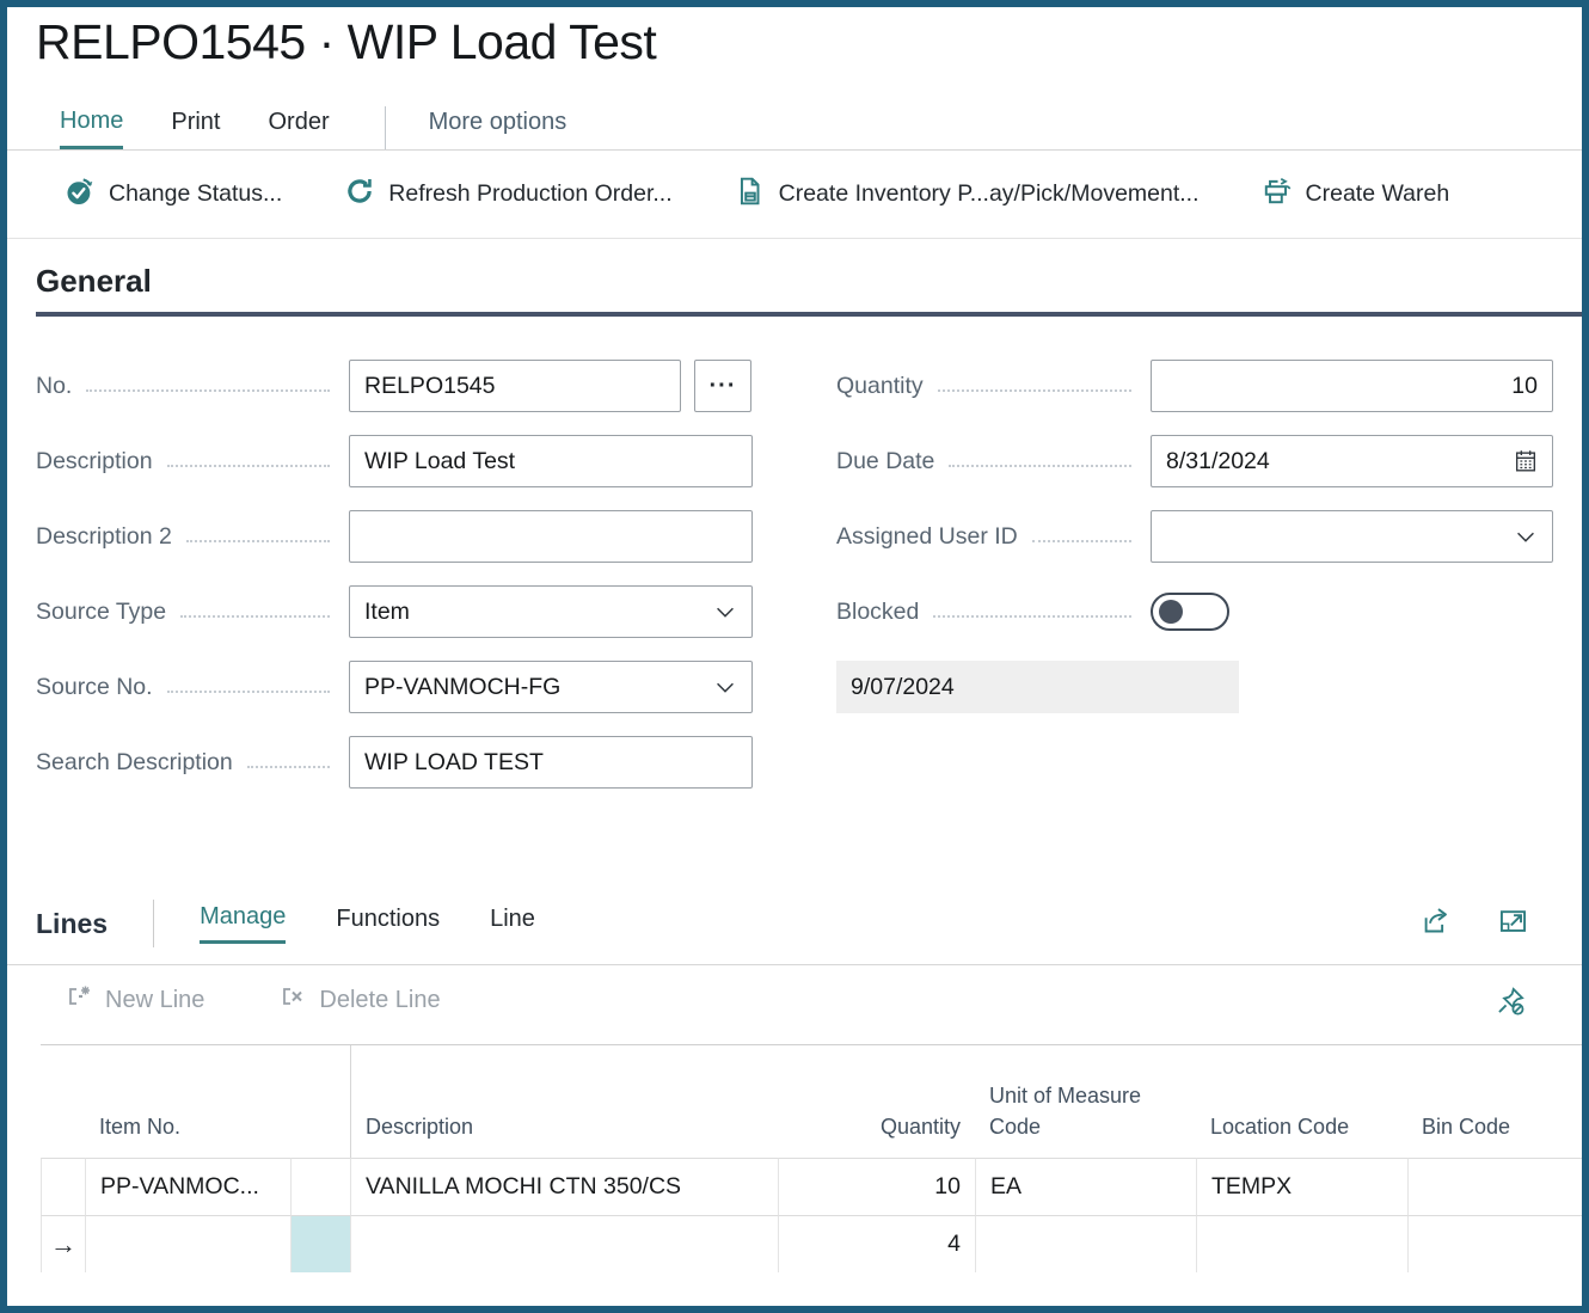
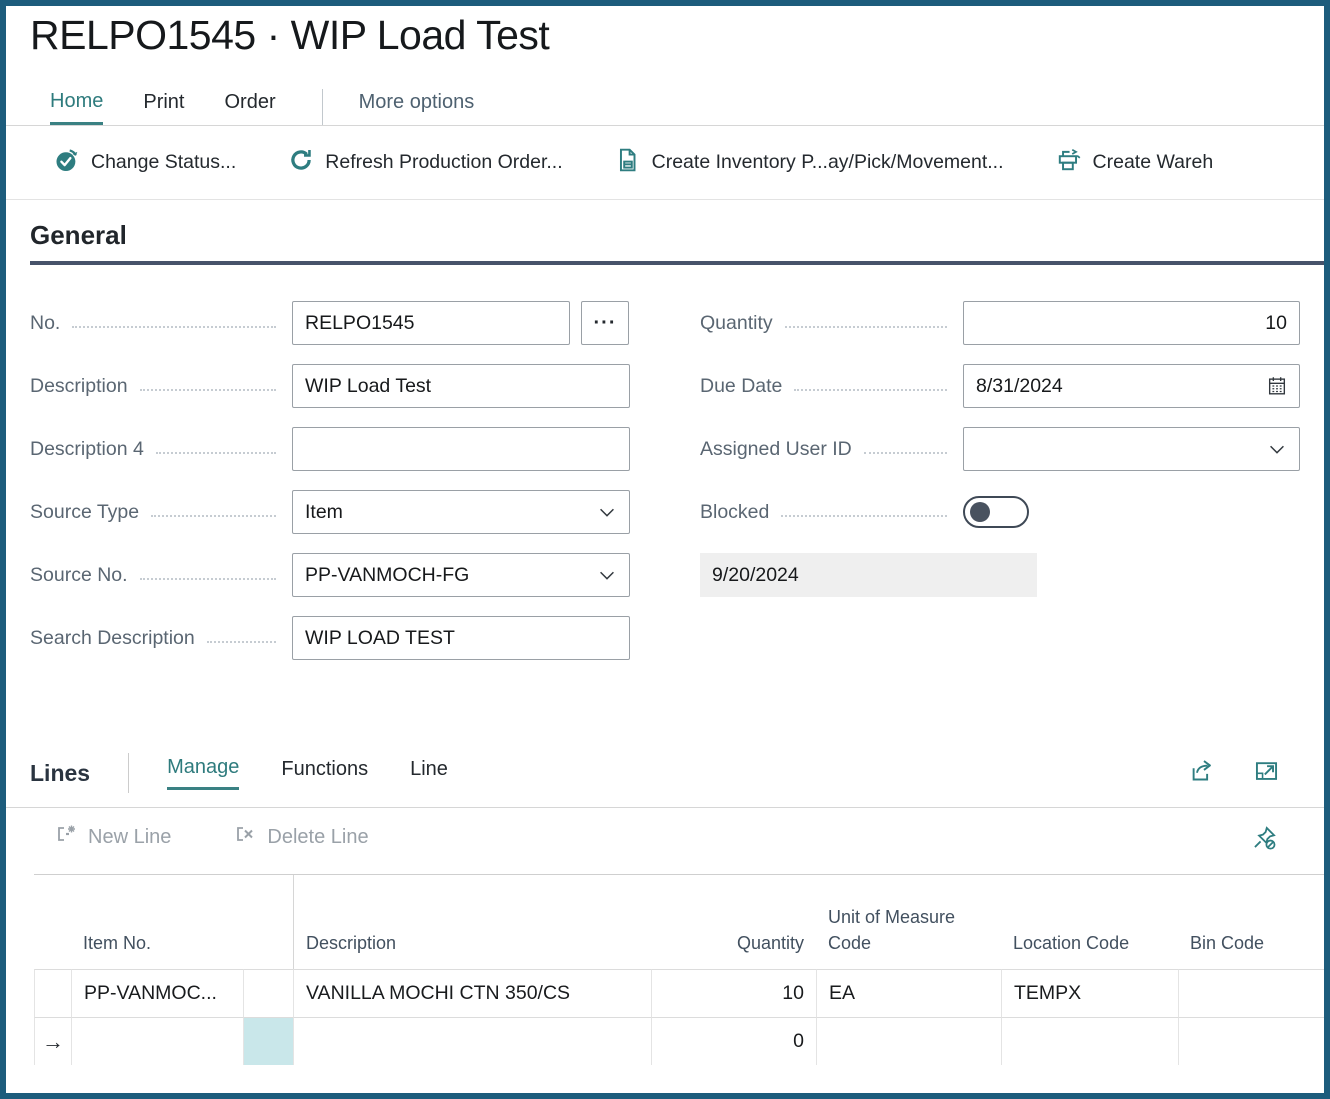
  RELPO1545 · WIP Load Test
  Home
  Print
  Order
  More options
  Change Status...
  Refresh Production Order...
  Create Inventory P...ay/Pick/Movement...
  Create Wareh
  General
  No.
  RELPO1545
  ···
  Description
  WIP Load Test
- Description 2
+ Description 4
  Source Type
  Item
  Source No.
  PP-VANMOCH-FG
  Search Description
  WIP LOAD TEST
  Quantity
  10
  Due Date
  8/31/2024
  Assigned User ID
  Blocked
- 9/07/2024
+ 9/20/2024
  Lines
  Manage
  Functions
  Line
  New Line
  Delete Line
  Item No.
  Description
  Quantity
  Unit of Measure Code
  Location Code
  Bin Code
  PP-VANMOC...
  VANILLA MOCHI CTN 350/CS
  10
  EA
  TEMPX
  →
- 4
+ 0
